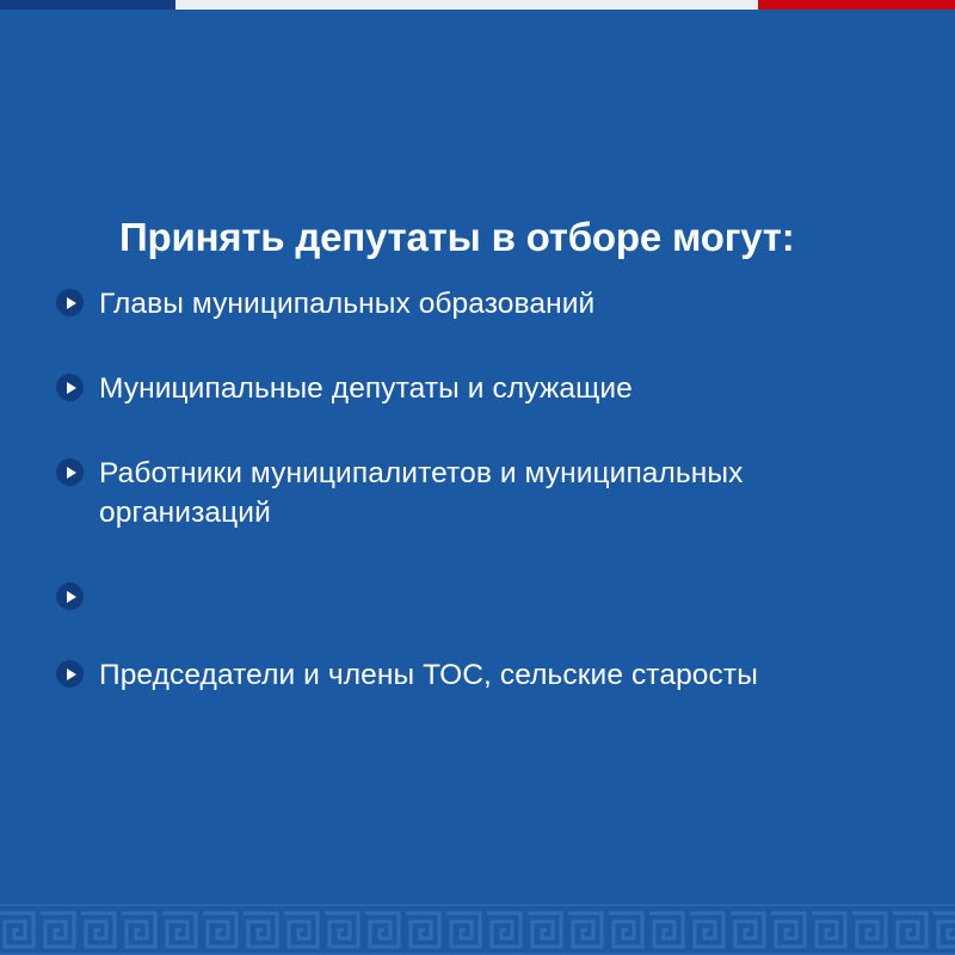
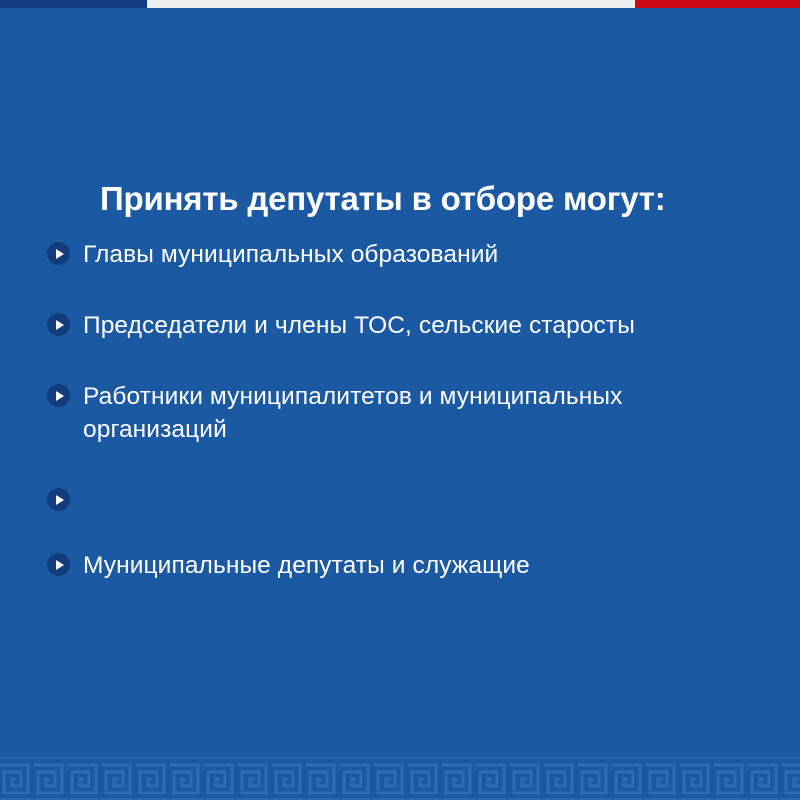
  Принять депутаты в отборе могут:
  Главы муниципальных образований
- Муниципальные депутаты и служащие
+ Председатели и члены ТОС, сельские старосты
  Работники муниципалитетов и муниципальных
  организаций
- Председатели и члены ТОС, сельские старосты
+ Муниципальные депутаты и служащие
